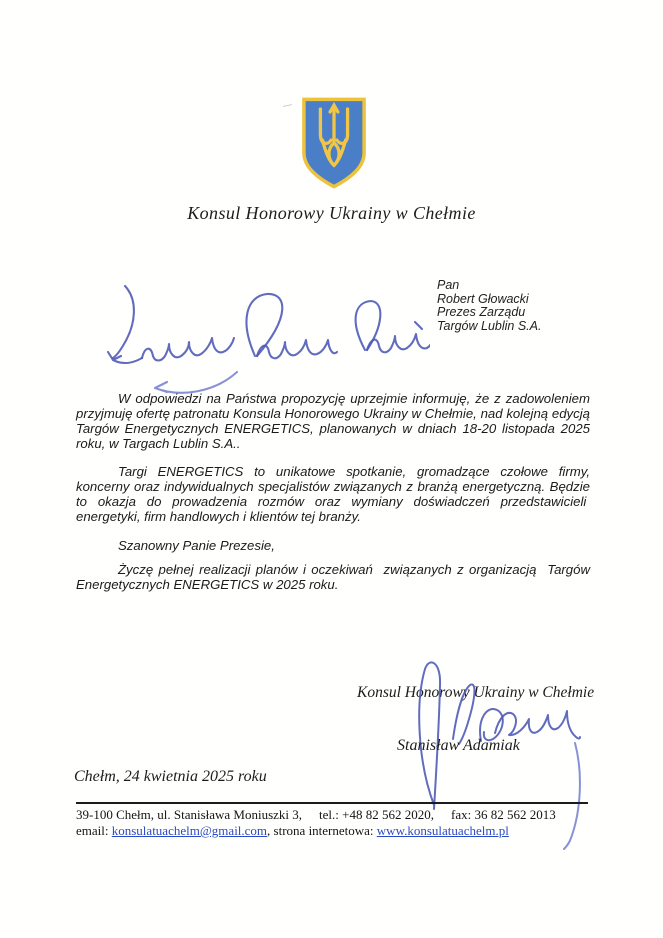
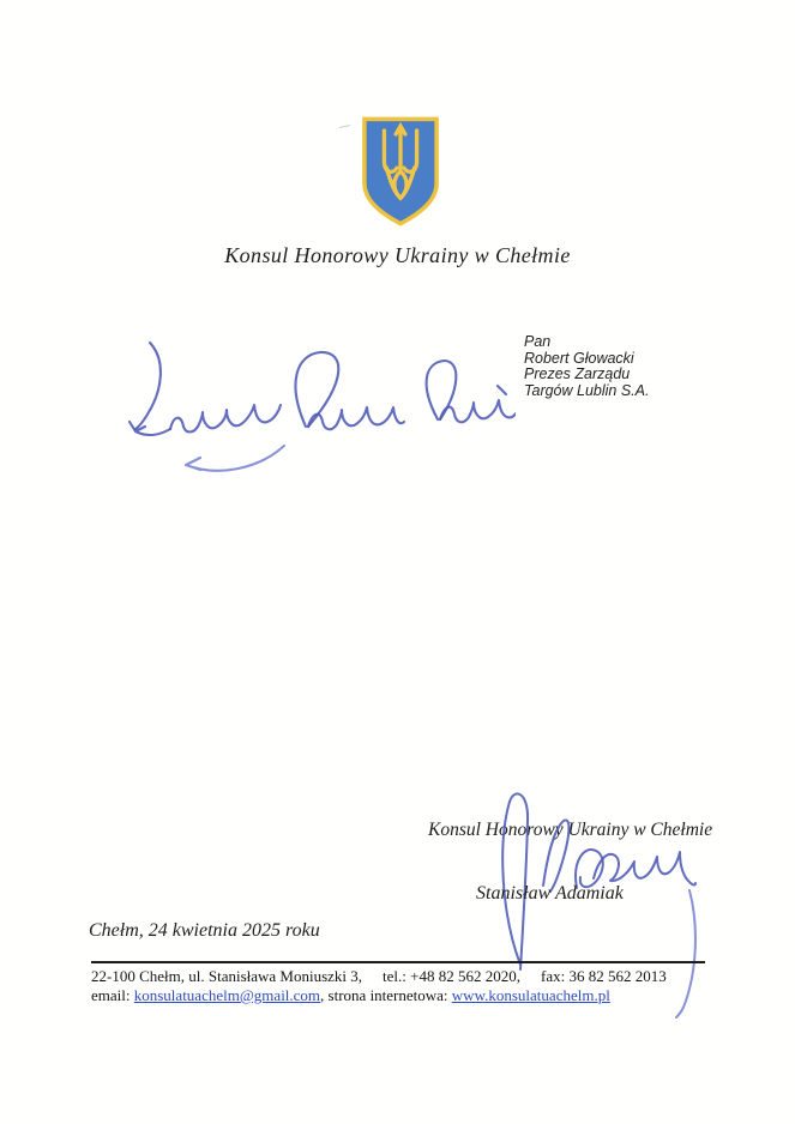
  Konsul Honorowy Ukrainy w Chełmie
  Pan
  Robert Głowacki
  Prezes Zarządu
  Targów Lublin S.A.
- W odpowiedzi na Państwa propozycję uprzejmie informuję, że z zadowoleniem przyjmuję ofertę patronatu Konsula Honorowego Ukrainy w Chełmie, nad kolejną edycją Targów Energetycznych ENERGETICS, planowanych w dniach 18-20 listopada 2025 roku, w Targach Lublin S.A..
- Targi ENERGETICS to unikatowe spotkanie, gromadzące czołowe firmy, koncerny oraz indywidualnych specjalistów związanych z branżą energetyczną. Będzie to okazja do prowadzenia rozmów oraz wymiany doświadczeń przedstawicieli energetyki, firm handlowych i klientów tej branży.
- Szanowny Panie Prezesie,
- Życzę pełnej realizacji planów i oczekiwań związanych z organizacją Targów Energetycznych ENERGETICS w 2025 roku.
  Konsul Honorowy Ukrainy w Chełmie
  Stanisław Adamiak
  Chełm, 24 kwietnia 2025 roku
- 39-100 Chełm, ul. Stanisława Moniuszki 3,
+ 22-100 Chełm, ul. Stanisława Moniuszki 3,
  tel.: +48 82 562 2020,
  fax: 36 82 562 2013
  email: konsulatuachelm@gmail.com, strona internetowa: www.konsulatuachelm.pl
